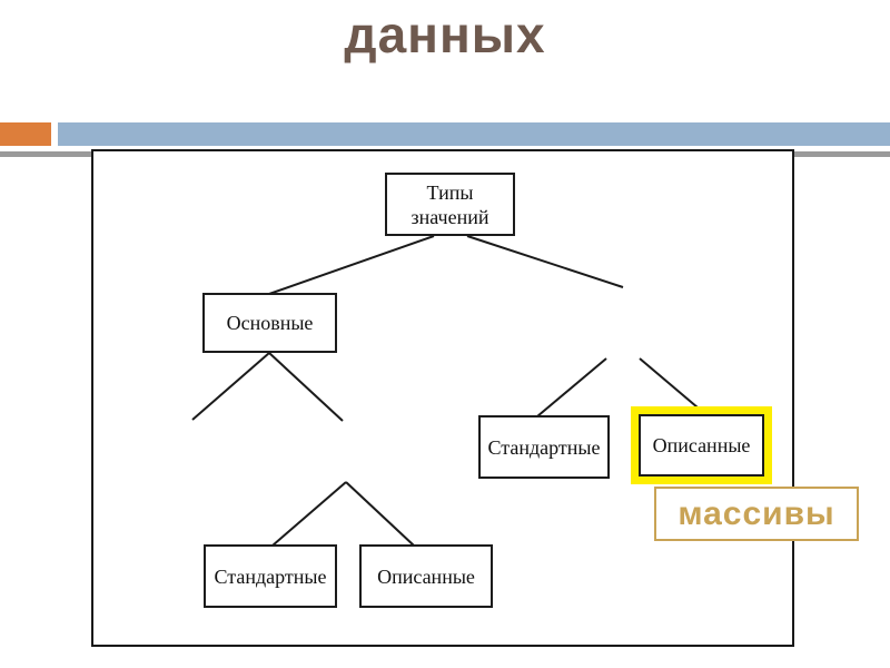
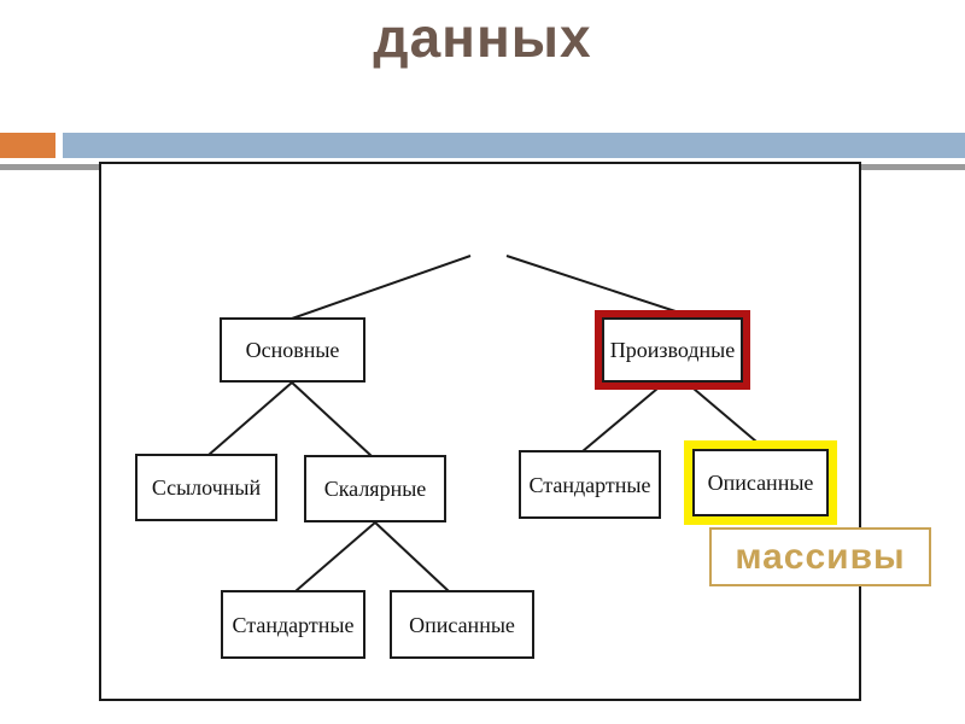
  данных
- Типы значений
  Основные
+ Производные
+ Ссылочный
+ Скалярные
  Стандартные
  Описанные
  Стандартные
  Описанные
  массивы
